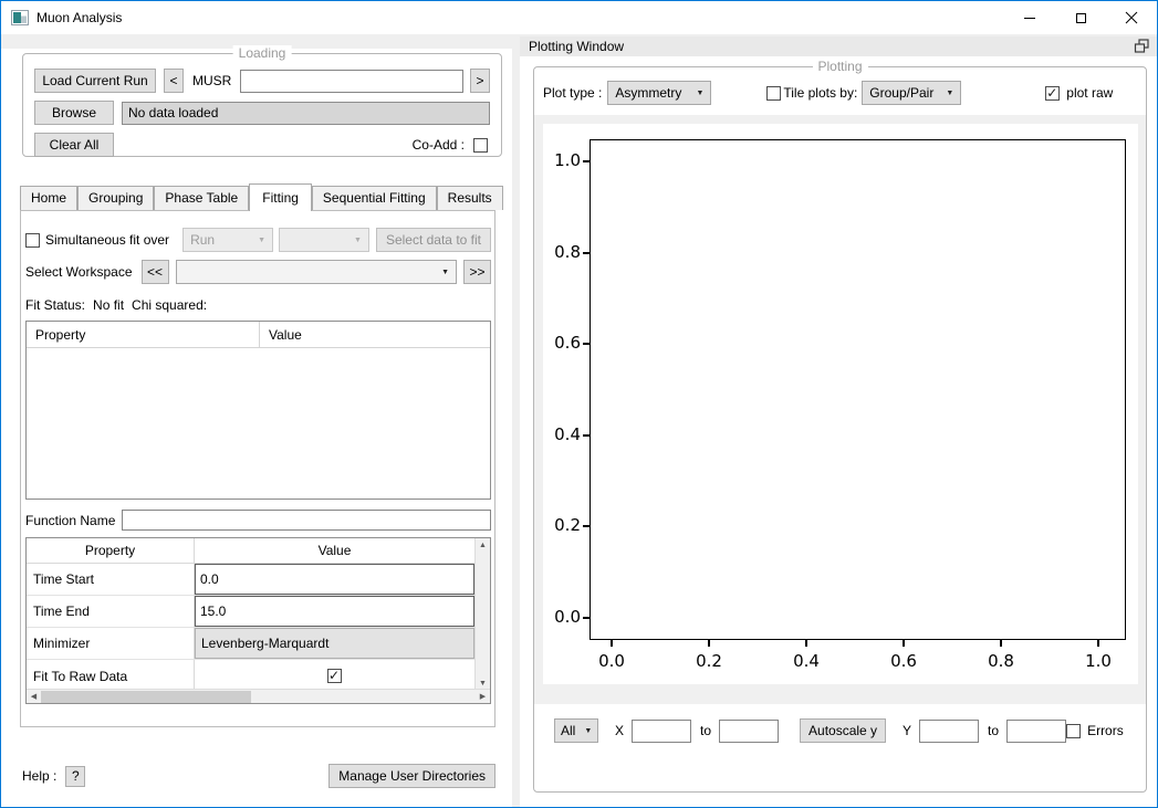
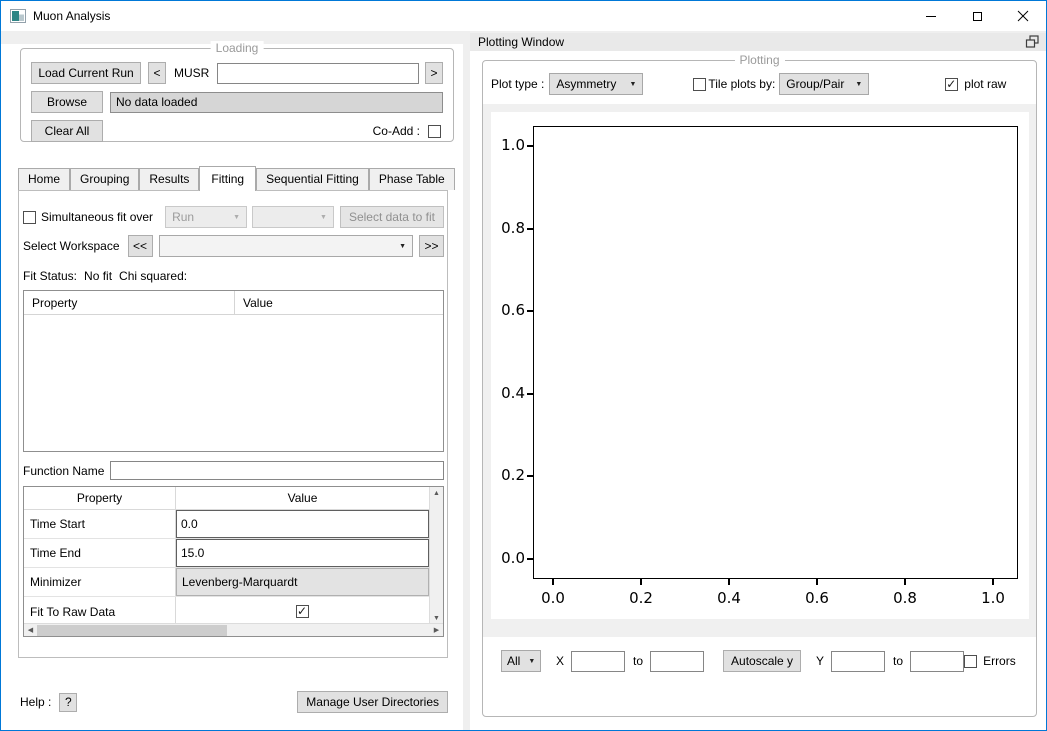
  Muon Analysis
  Loading
  Load Current Run
  <
  MUSR
  >
  Browse
  No data loaded
  Clear All
  Co-Add :
  Home
  Grouping
- Phase Table
+ Results
  Fitting
  Sequential Fitting
- Results
+ Phase Table
  Simultaneous fit over
  Run
  Select data to fit
  Select Workspace
  <<
  >>
  Fit Status:
  No fit
  Chi squared:
  Property
  Value
  Function Name
  Property
  Value
  Time Start
  0.0
  Time End
  15.0
  Minimizer
  Levenberg-Marquardt
  Fit To Raw Data
  Help :
  ?
  Manage User Directories
  Plotting Window
  Plotting
  Plot type :
  Asymmetry
  Tile plots by:
  Group/Pair
  plot raw
  1.0
  0.8
  0.6
  0.4
  0.2
  0.0
  0.0
  0.2
  0.4
  0.6
  0.8
  1.0
  All
  X
  to
  Autoscale y
  Y
  to
  Errors
